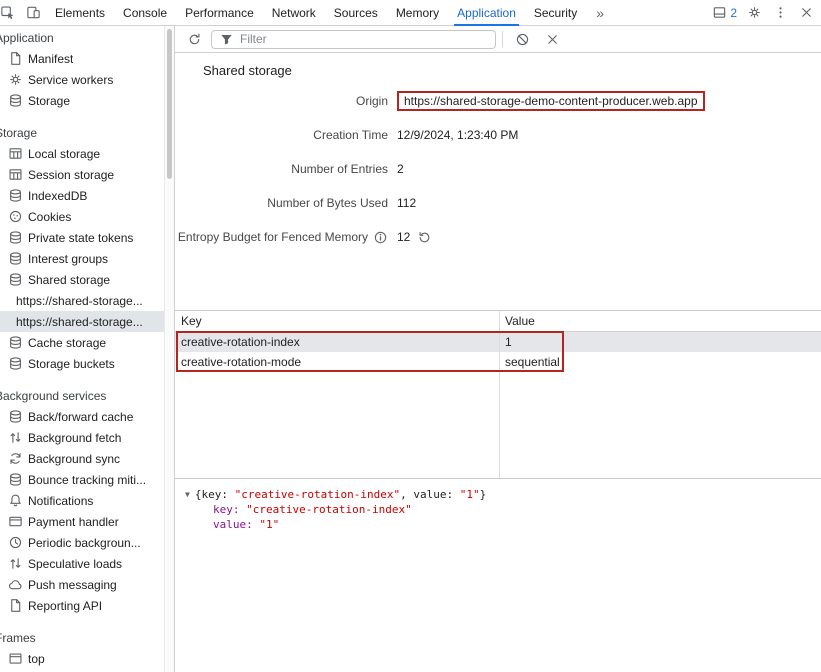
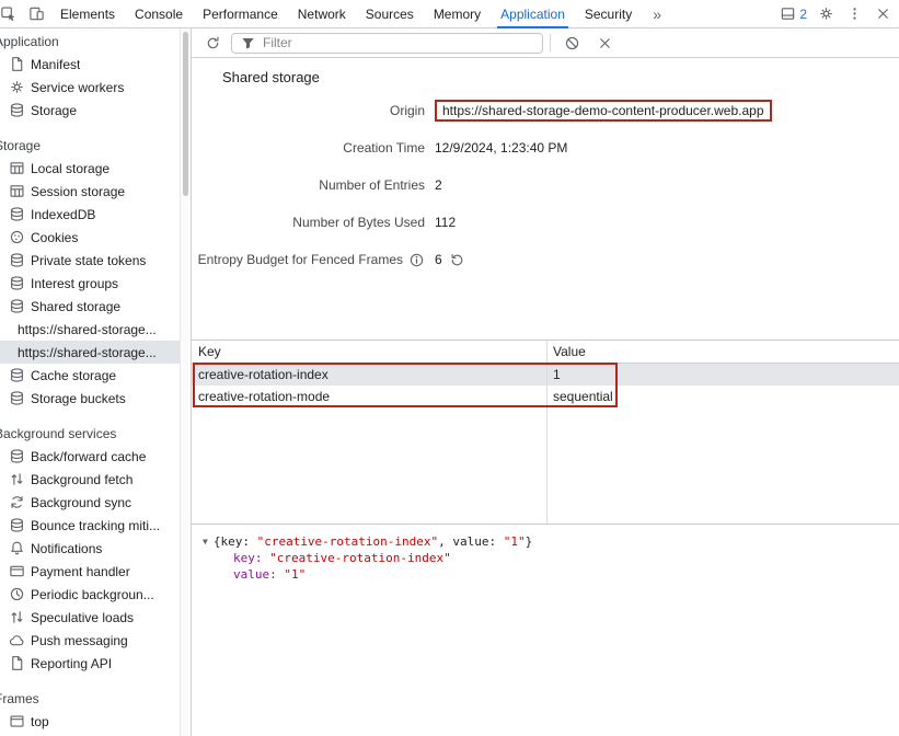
  Elements
  Console
  Performance
  Network
  Sources
  Memory
  Application
  Security
  »
  2
  pplication
  Manifest
  Service workers
  Storage
  torage
  Local storage
  Session storage
  IndexedDB
  Cookies
  Private state tokens
  Interest groups
  Shared storage
  https://shared-storage...
  https://shared-storage...
  Cache storage
  Storage buckets
  ackground services
  Back/forward cache
  Background fetch
  Background sync
  Bounce tracking miti...
  Notifications
  Payment handler
  Periodic backgroun...
  Speculative loads
  Push messaging
  Reporting API
  rames
  top
  Filter
  Shared storage
  Origin
  https://shared-storage-demo-content-producer.web.app
  Creation Time
  12/9/2024, 1:23:40 PM
  Number of Entries
  2
  Number of Bytes Used
  112
- Entropy Budget for Fenced Memory
+ Entropy Budget for Fenced Frames
- 12
+ 6
  Key
  Value
  creative-rotation-index
  1
  creative-rotation-mode
  sequential
  ▼ {key: "creative-rotation-index", value: "1"}
  key: "creative-rotation-index"
  value: "1"
